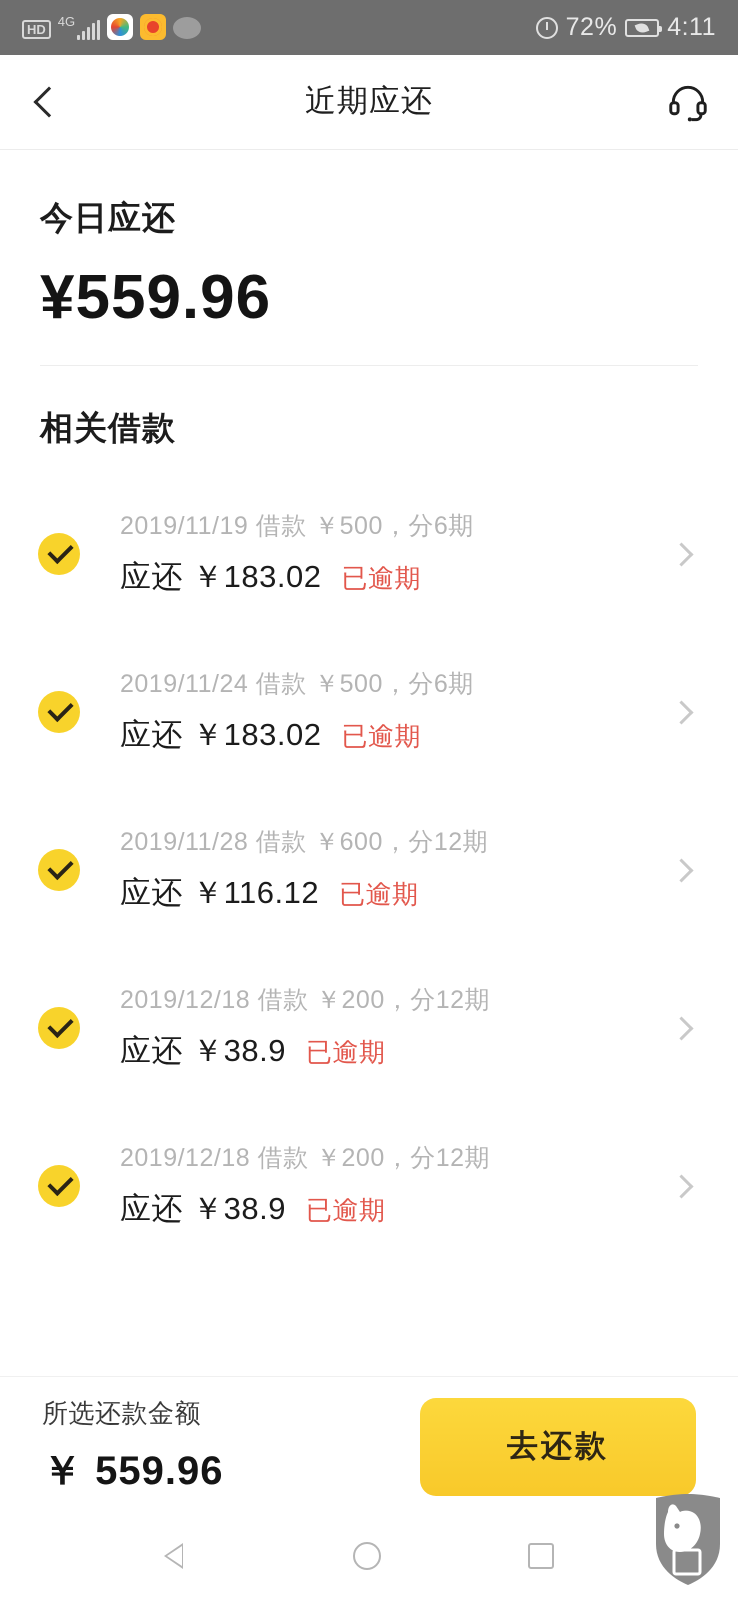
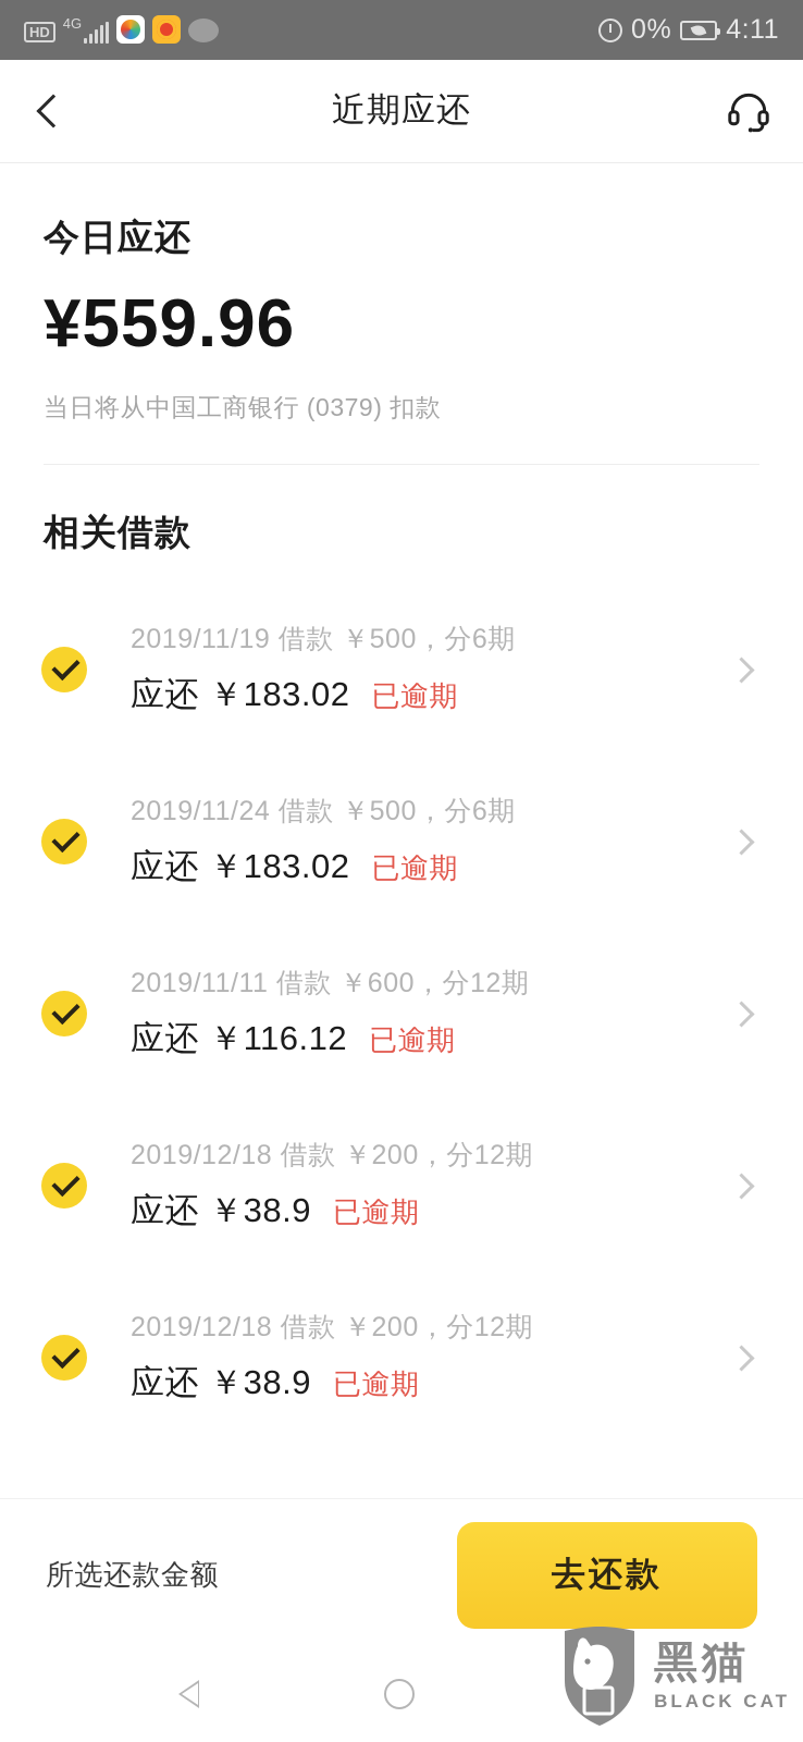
  HD
  4G
- 72%
+ 0%
  4:11
  近期应还
  今日应还
  ¥559.96
+ 当日将从中国工商银行 (0379) 扣款
  相关借款
  2019/11/19 借款 ￥500，分6期
  应还 ￥183.02
  已逾期
  2019/11/24 借款 ￥500，分6期
  应还 ￥183.02
  已逾期
- 2019/11/28 借款 ￥600，分12期
+ 2019/11/11 借款 ￥600，分12期
  应还 ￥116.12
  已逾期
  2019/12/18 借款 ￥200，分12期
  应还 ￥38.9
  已逾期
  2019/12/18 借款 ￥200，分12期
  应还 ￥38.9
  已逾期
  所选还款金额
- ￥ 559.96
  去还款
+ 黑猫
+ BLACK CAT
